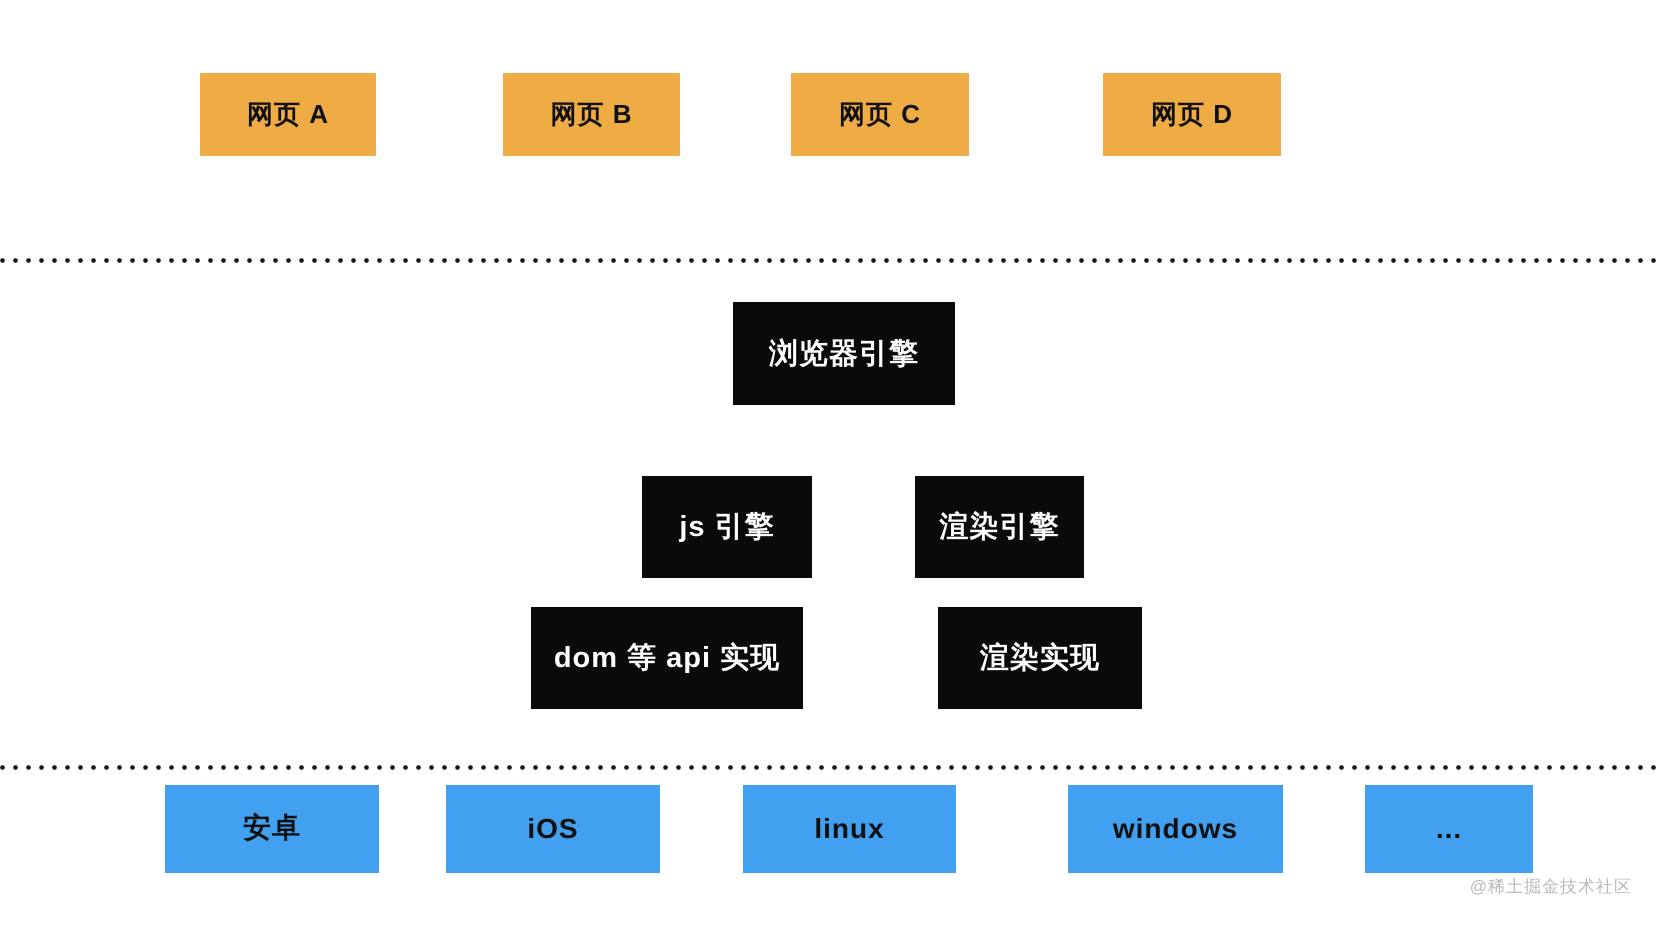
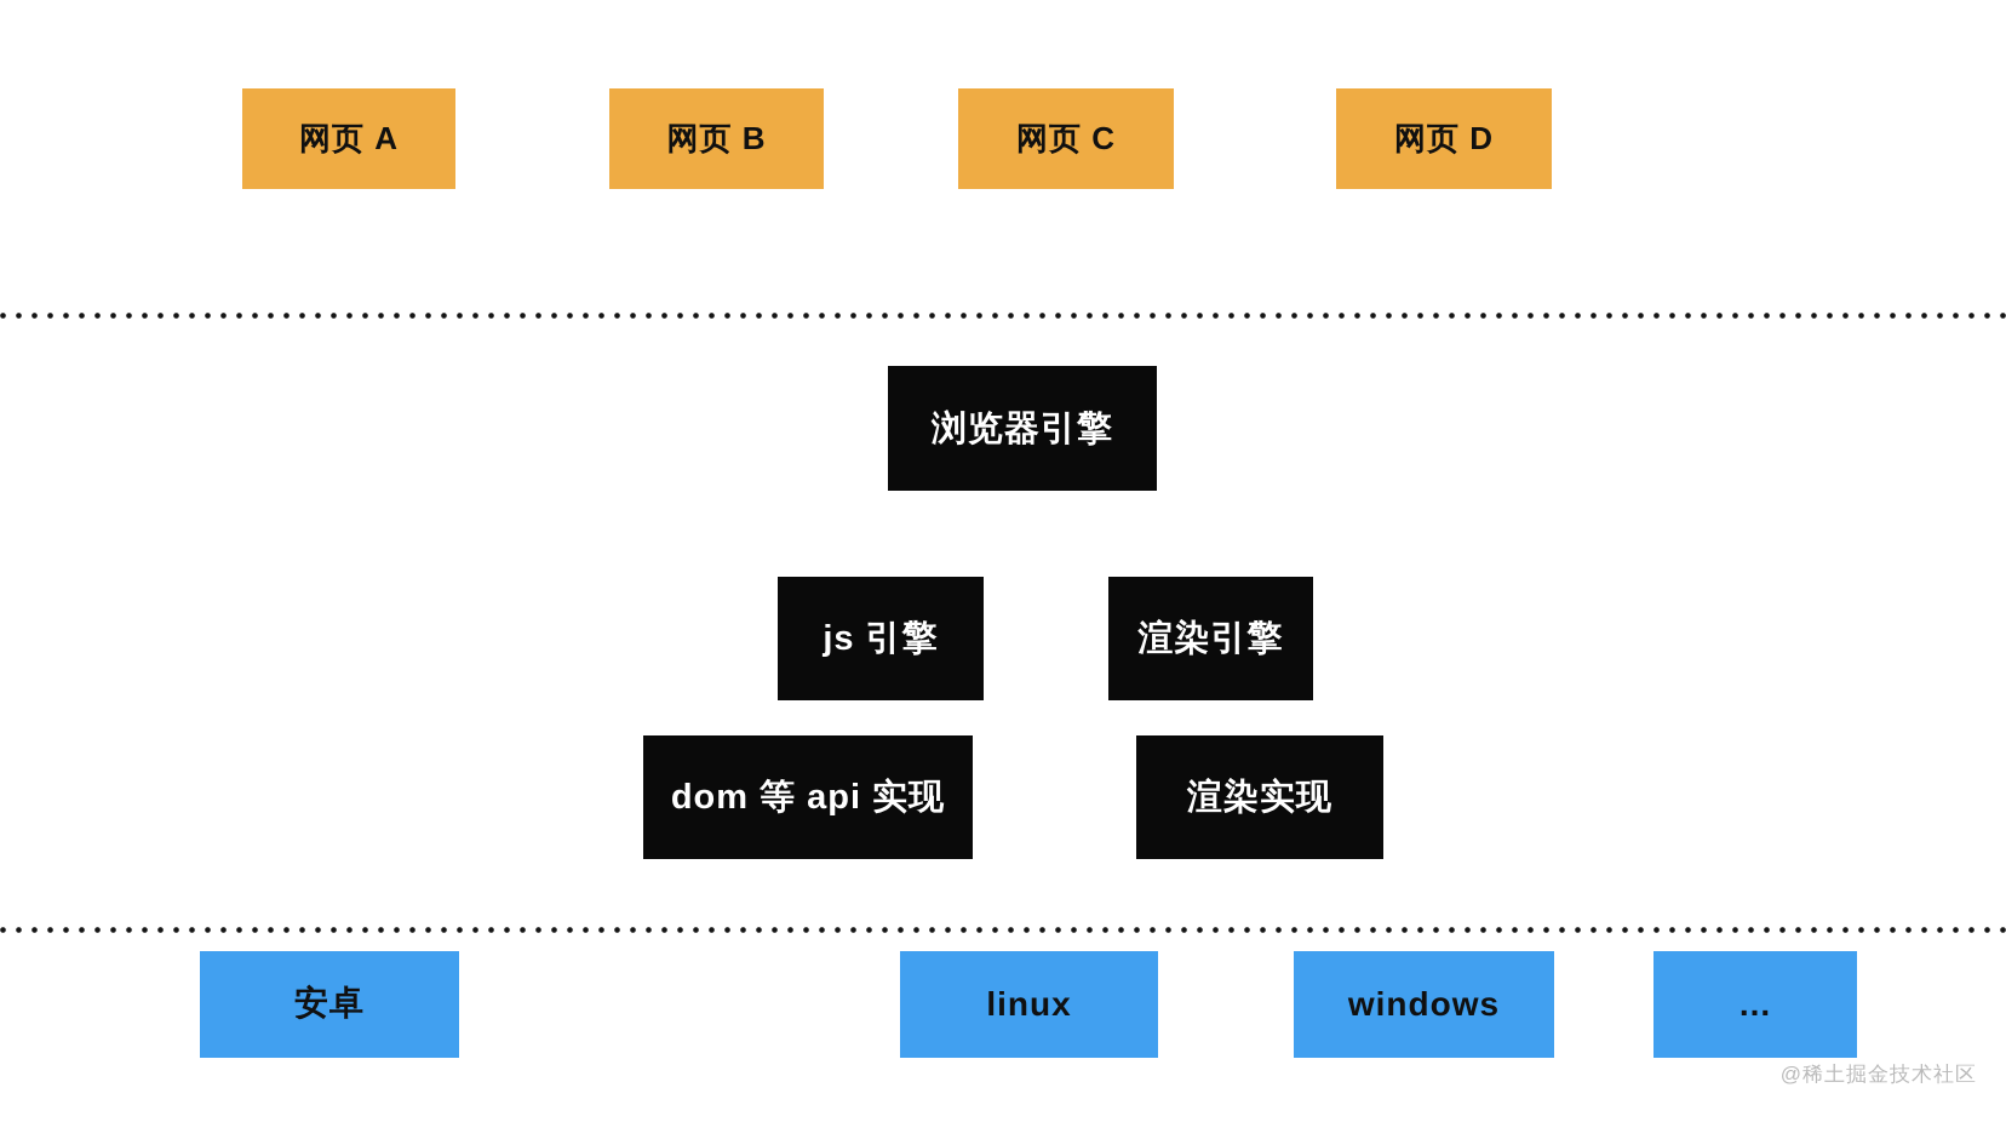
  网页 A
  网页 B
  网页 C
  网页 D
  浏览器引擎
  js 引擎
  渲染引擎
  dom 等 api 实现
  渲染实现
  安卓
- iOS
  linux
  windows
  ...
  @稀土掘金技术社区
